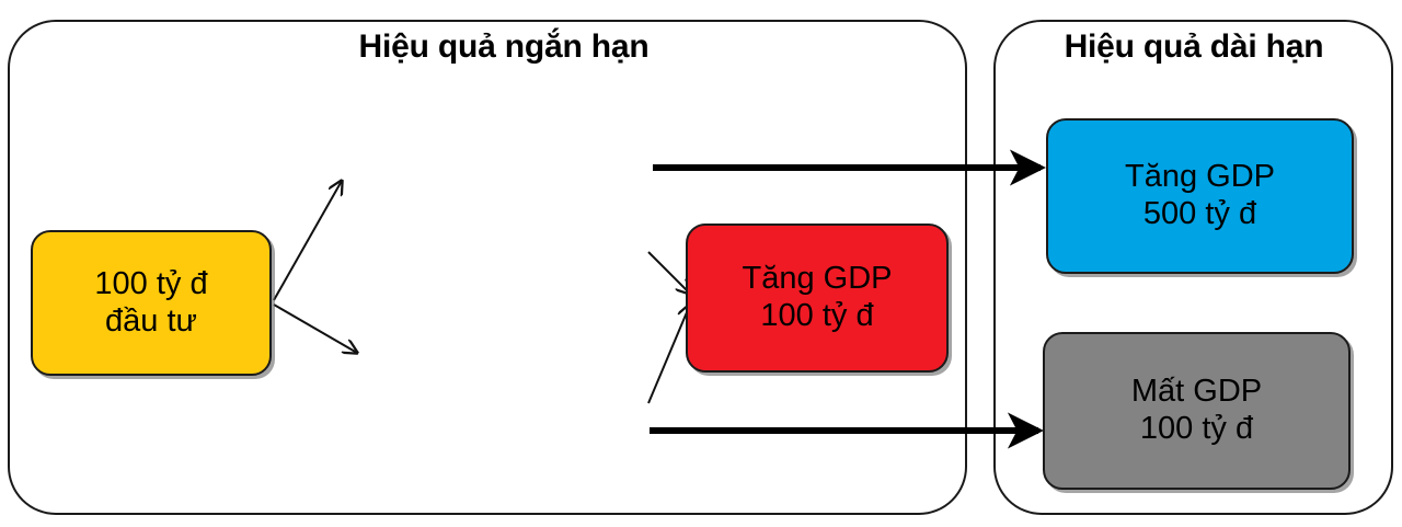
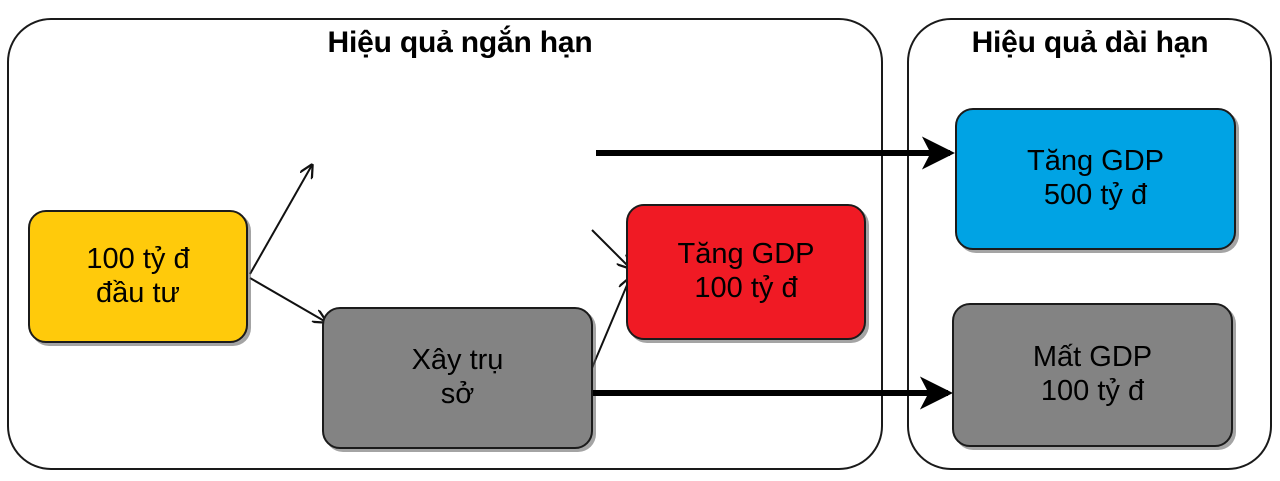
  Hiệu quả ngắn hạn
  Hiệu quả dài hạn
  100 tỷ đ
  đầu tư
+ Xây trụ
+ sở
  Tăng GDP
  100 tỷ đ
  Tăng GDP
  500 tỷ đ
  Mất GDP
  100 tỷ đ
